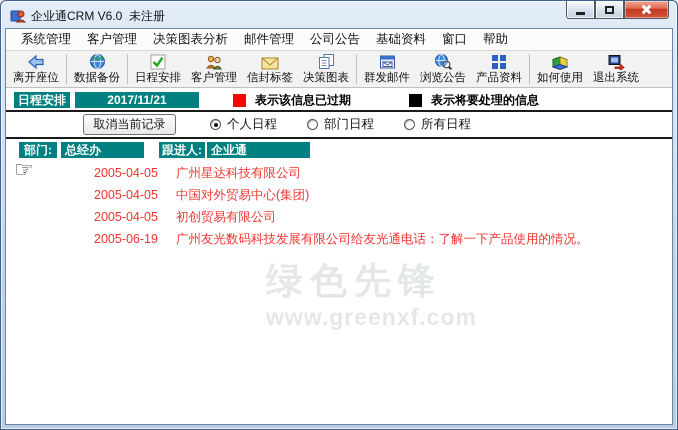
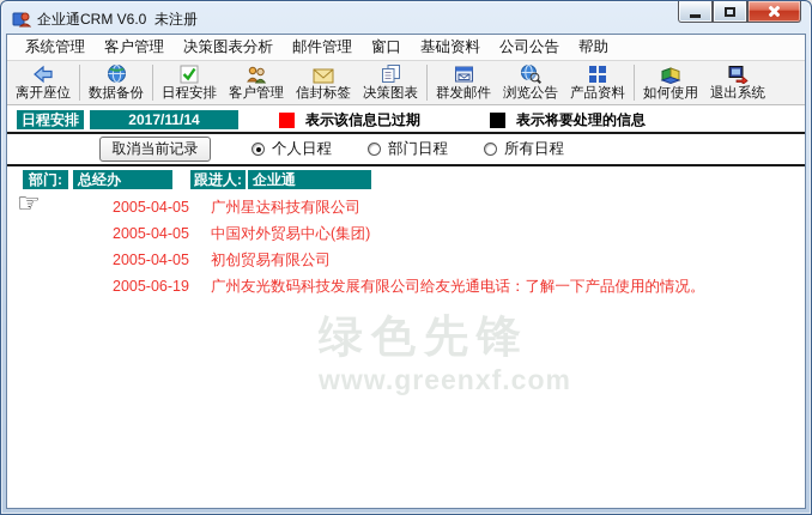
  企业通CRM V6.0 未注册
  系统管理
  客户管理
  决策图表分析
  邮件管理
- 公司公告
+ 窗口
  基础资料
- 窗口
+ 公司公告
  帮助
  离开座位
  数据备份
  日程安排
  客户管理
  信封标签
  决策图表
  群发邮件
  浏览公告
  产品资料
  如何使用
  退出系统
  绿色先锋
  www.greenxf.com
  日程安排
- 2017/11/21
+ 2017/11/14
  表示该信息已过期
  表示将要处理的信息
  取消当前记录
  个人日程
  部门日程
  所有日程
  部门:
  总经办
  跟进人:
  企业通
  ☞
  2005-04-05
  广州星达科技有限公司
  2005-04-05
  中国对外贸易中心(集团)
  2005-04-05
  初创贸易有限公司
  2005-06-19
  广州友光数码科技发展有限公司给友光通电话：了解一下产品使用的情况。
